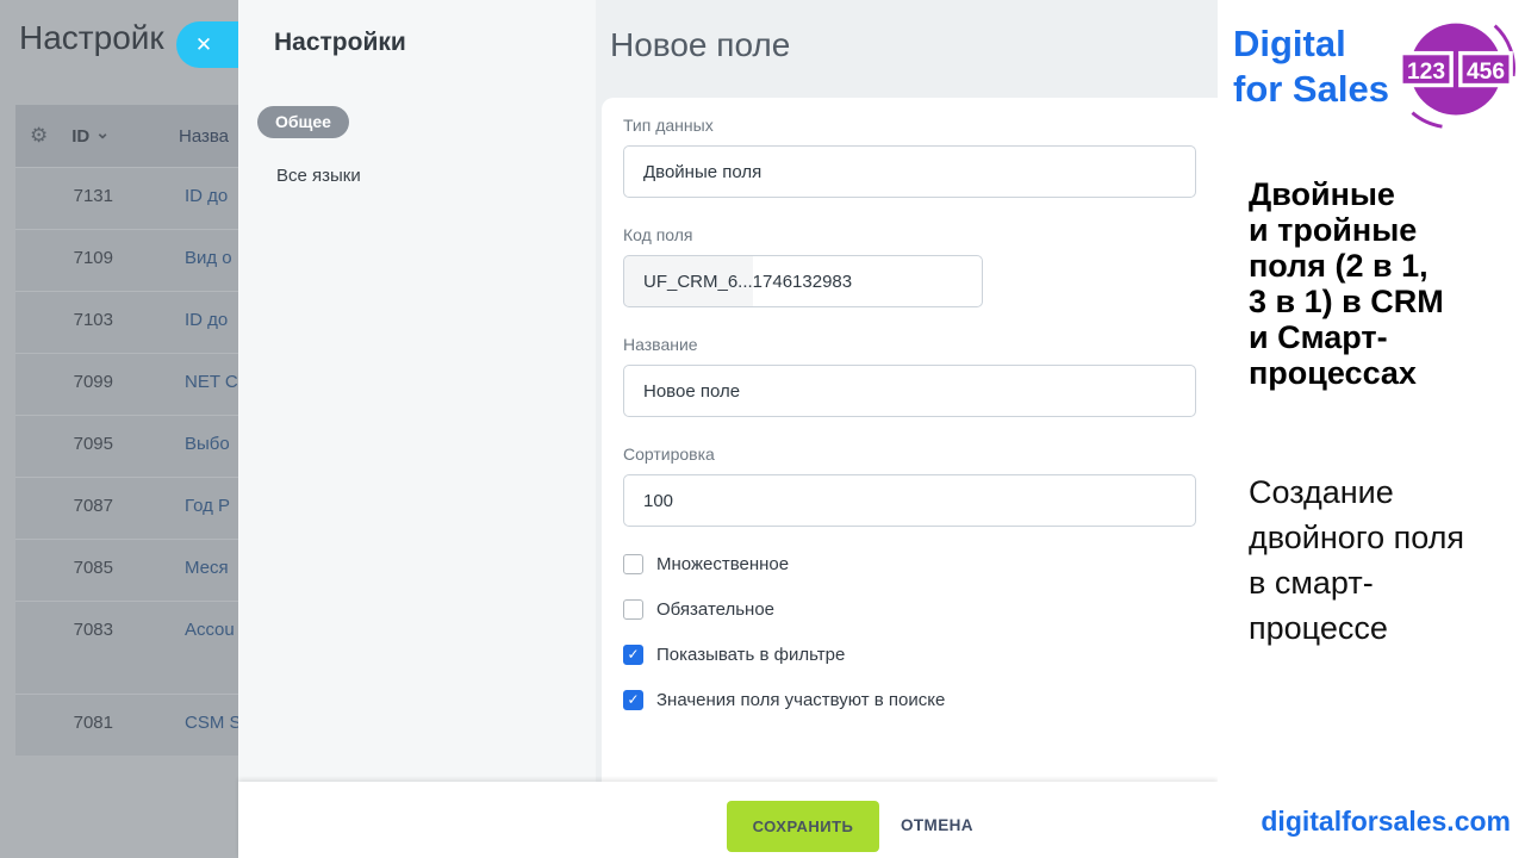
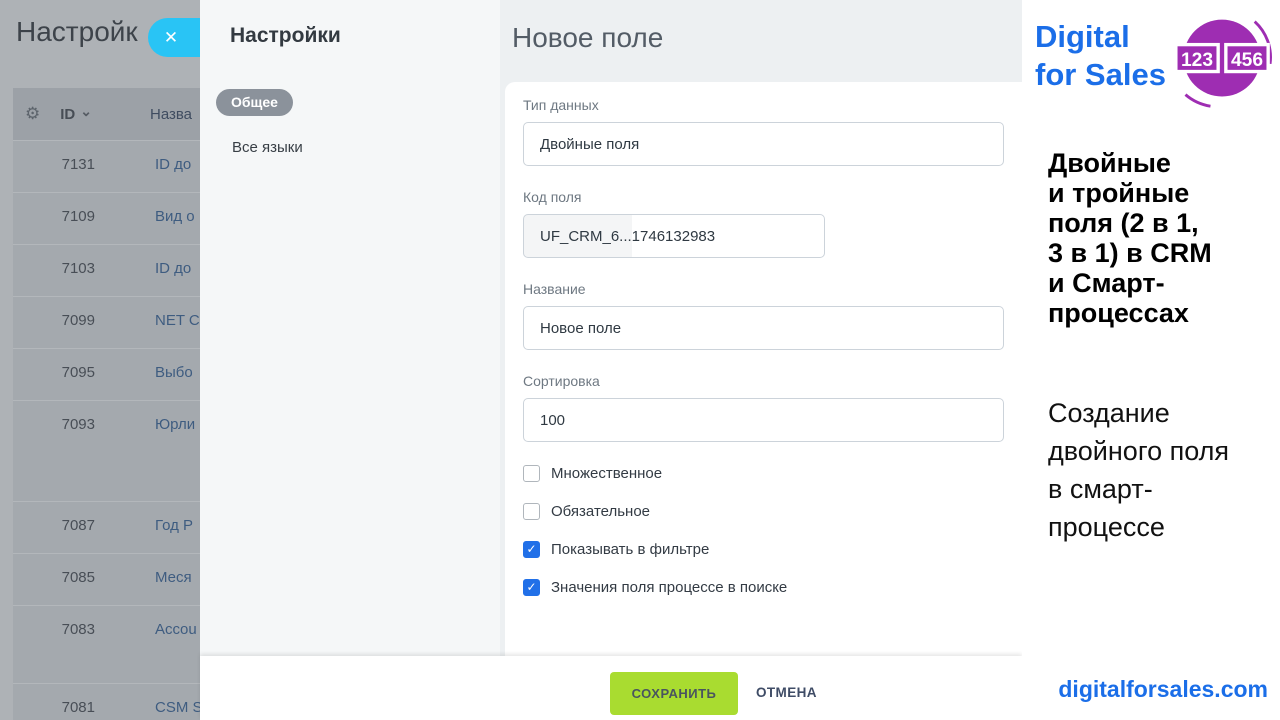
  Настройк
  ⚙
  ID
  ⌄
  Назва
  7131
  ID до
  7109
  Вид о
  7103
  ID до
  7099
  NET C
  7095
  Выбо
+ 7093
+ Юрли
  7087
  Год Р
  7085
  Меся
  7083
  Accou
  7081
  CSM S
  ✕
  Настройки
  Общее
  Все языки
  Новое поле
  Тип данных
  Двойные поля
  Код поля
  UF_CRM_6...1746132983
  Название
  Новое поле
  Сортировка
  100
  Множественное
  Обязательное
  ✓
  Показывать в фильтре
  ✓
- Значения поля участвуют в поиске
+ Значения поля процессе в поиске
  СОХРАНИТЬ
  ОТМЕНА
  Digital
  for Sales
  123
  456
  Двойные
  и тройные
  поля (2 в 1,
  3 в 1) в CRM
  и Смарт-
  процессах
  Создание
  двойного поля
  в смарт-
  процессе
  digitalforsales.com
